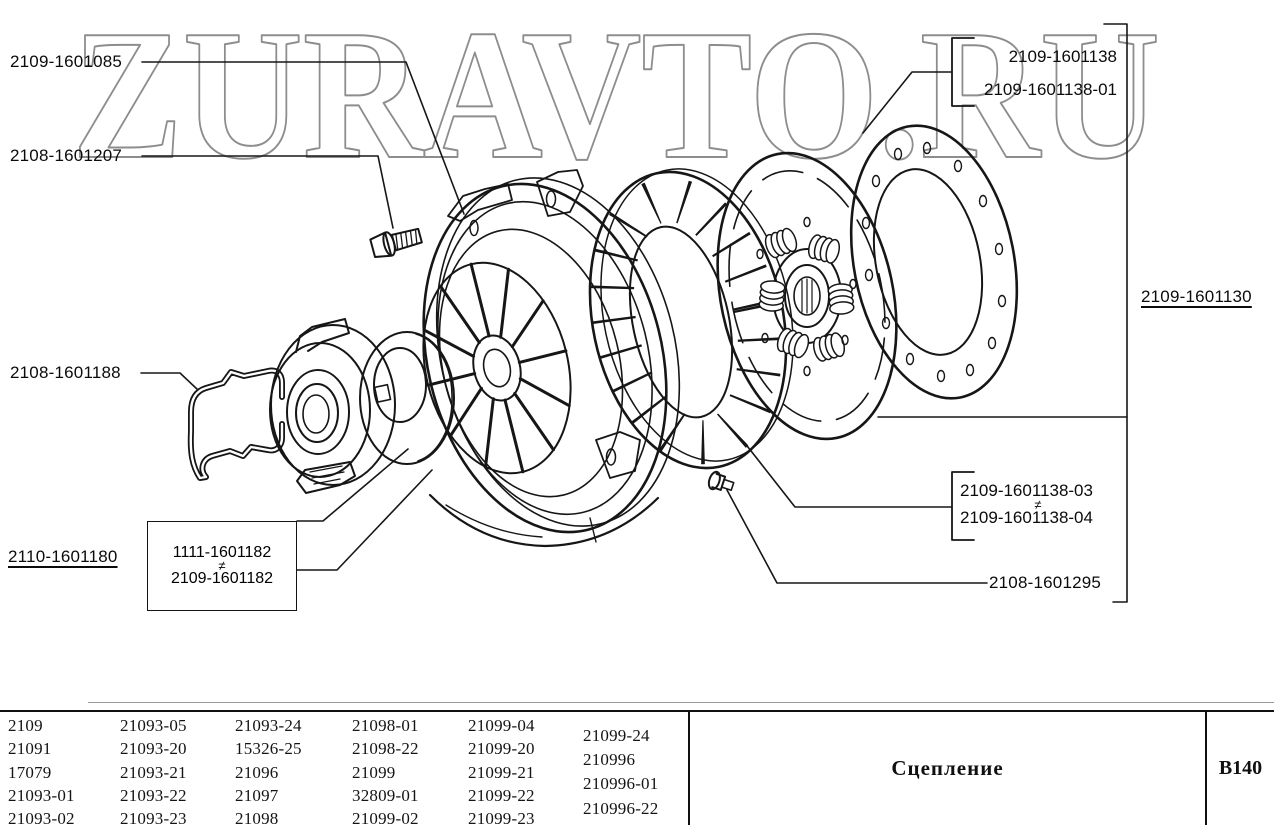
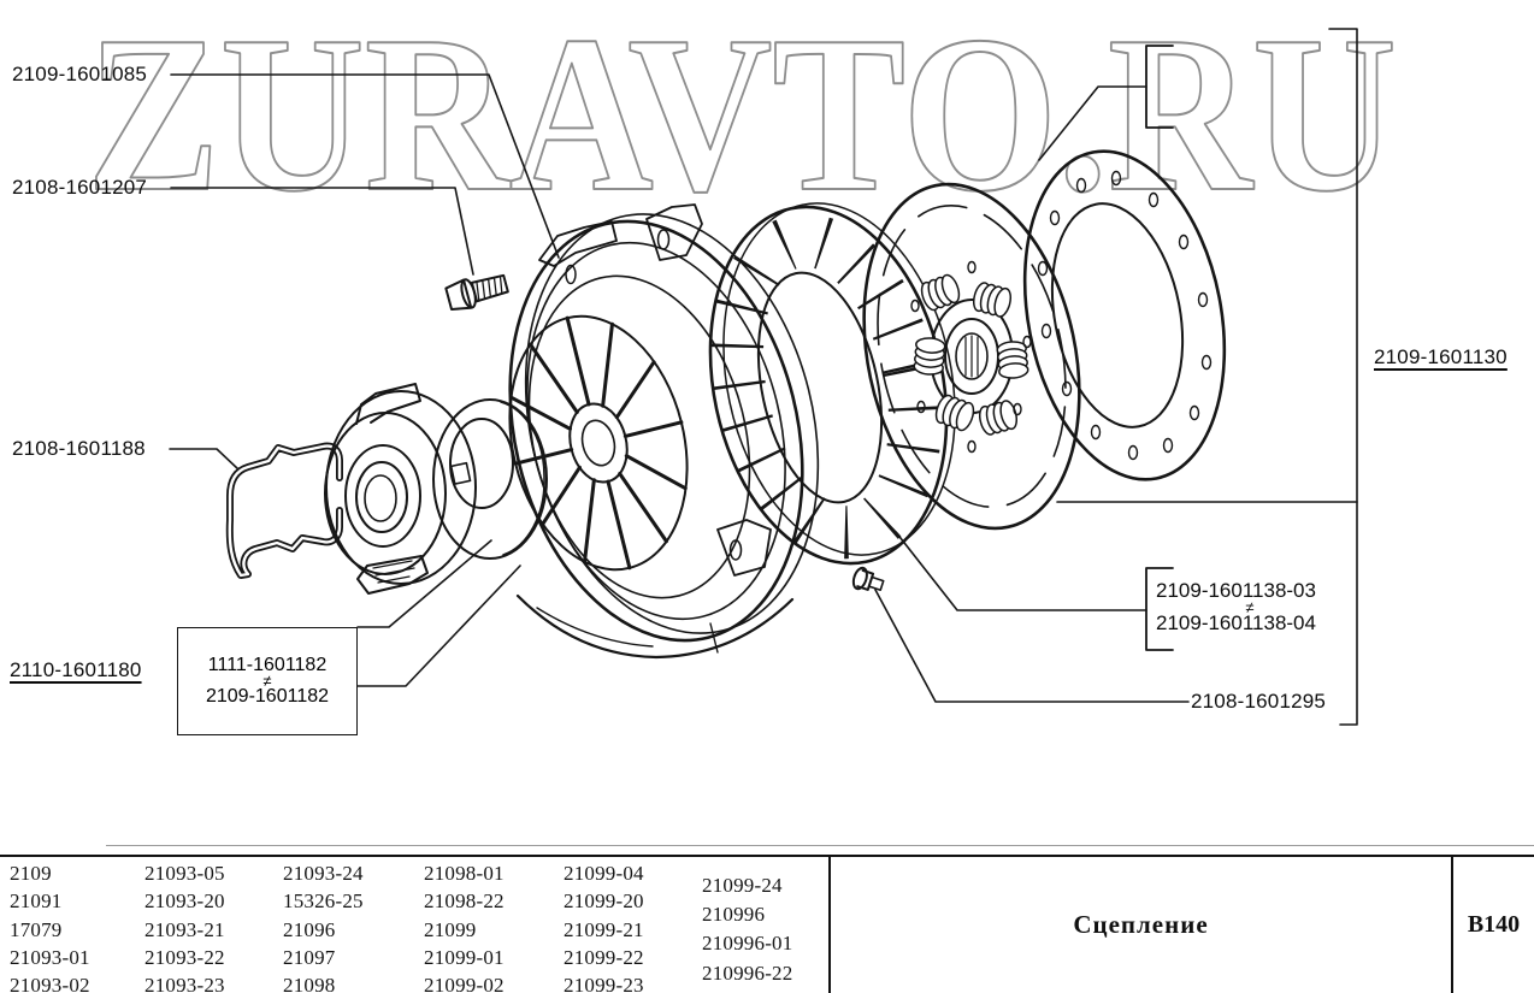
  ZURAVTO.RU
  2109-1601085
  2108-1601207
  2108-1601188
  2110-1601180
  1111-1601182
  ≠
  2109-1601182
- 2109-1601138
- 2109-1601138-01
  2109-1601130
  2109-1601138-03
  ≠
  2109-1601138-04
  2108-1601295
  2109
  21091
  17079
  21093-01
  21093-02
  21093-05
  21093-20
  21093-21
  21093-22
  21093-23
  21093-24
  15326-25
  21096
  21097
  21098
  21098-01
  21098-22
  21099
- 32809-01
+ 21099-01
  21099-02
  21099-04
  21099-20
  21099-21
  21099-22
  21099-23
  21099-24
  210996
  210996-01
  210996-22
  Сцепление
  В140
